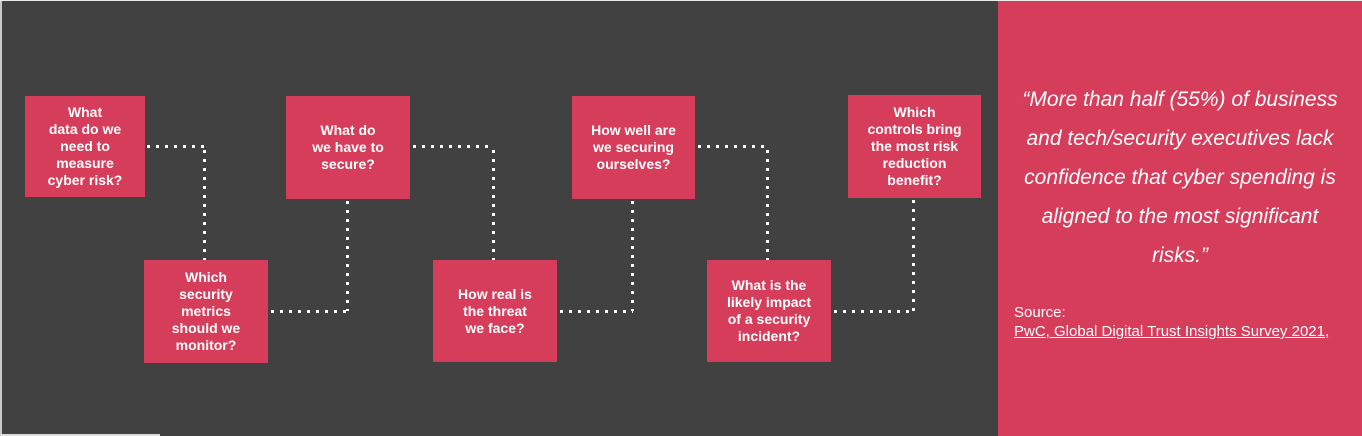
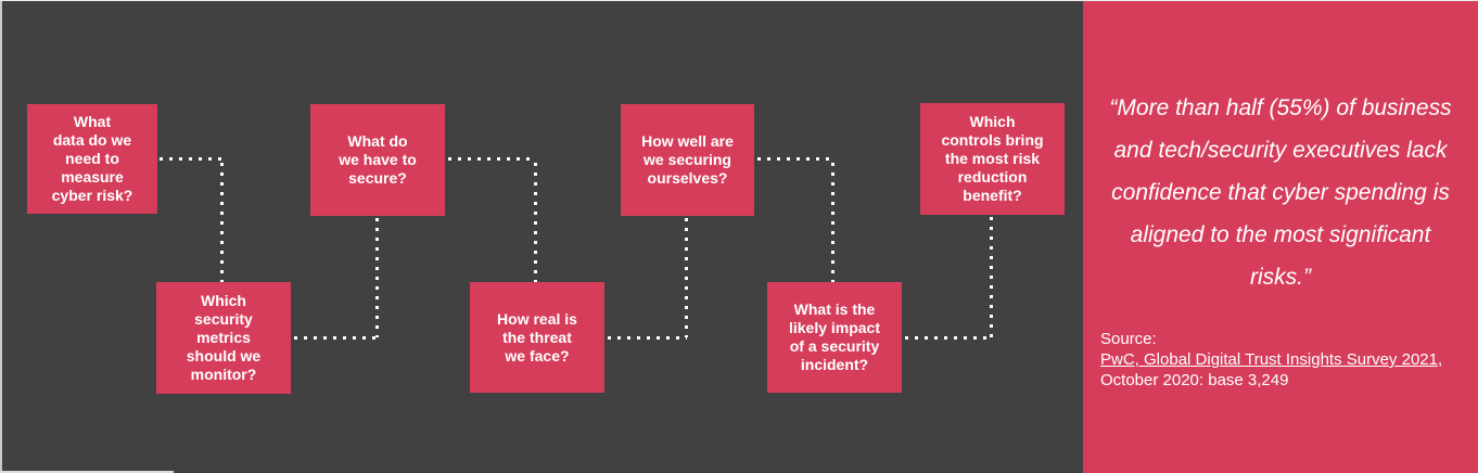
  What
  data do we
  need to
  measure
  cyber risk?
  Which
  security
  metrics
  should we
  monitor?
  What do
  we have to
  secure?
  How real is
  the threat
  we face?
  How well are
  we securing
  ourselves?
  What is the
  likely impact
  of a security
  incident?
  Which
  controls bring
  the most risk
  reduction
  benefit?
  “More than half (55%) of business
  and tech/security executives lack
  confidence that cyber spending is
  aligned to the most significant
  risks.”
  Source:
  PwC, Global Digital Trust Insights Survey 2021,
+ October 2020: base 3,249
